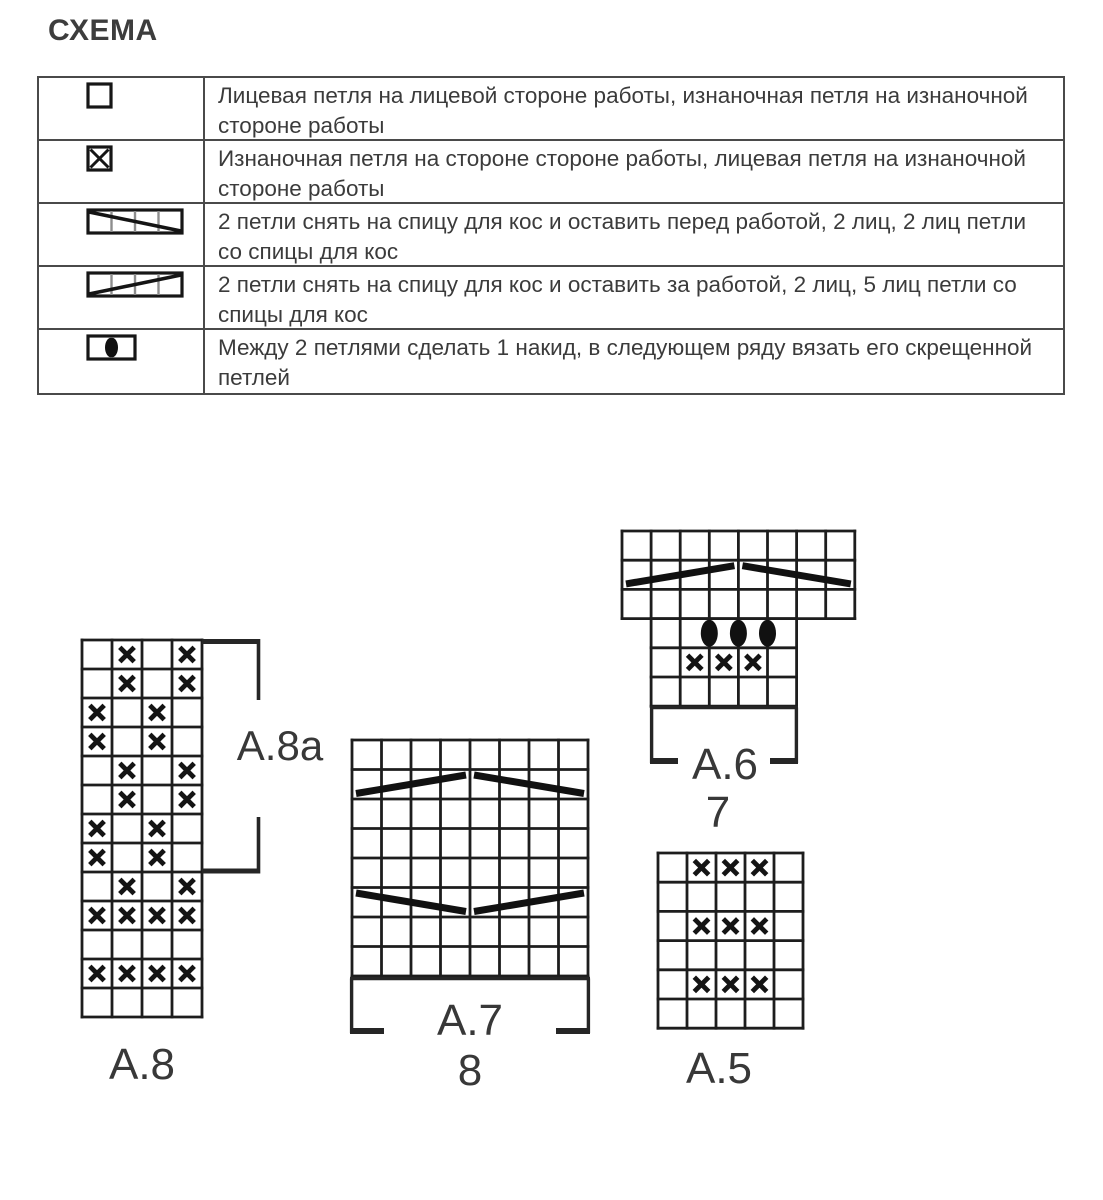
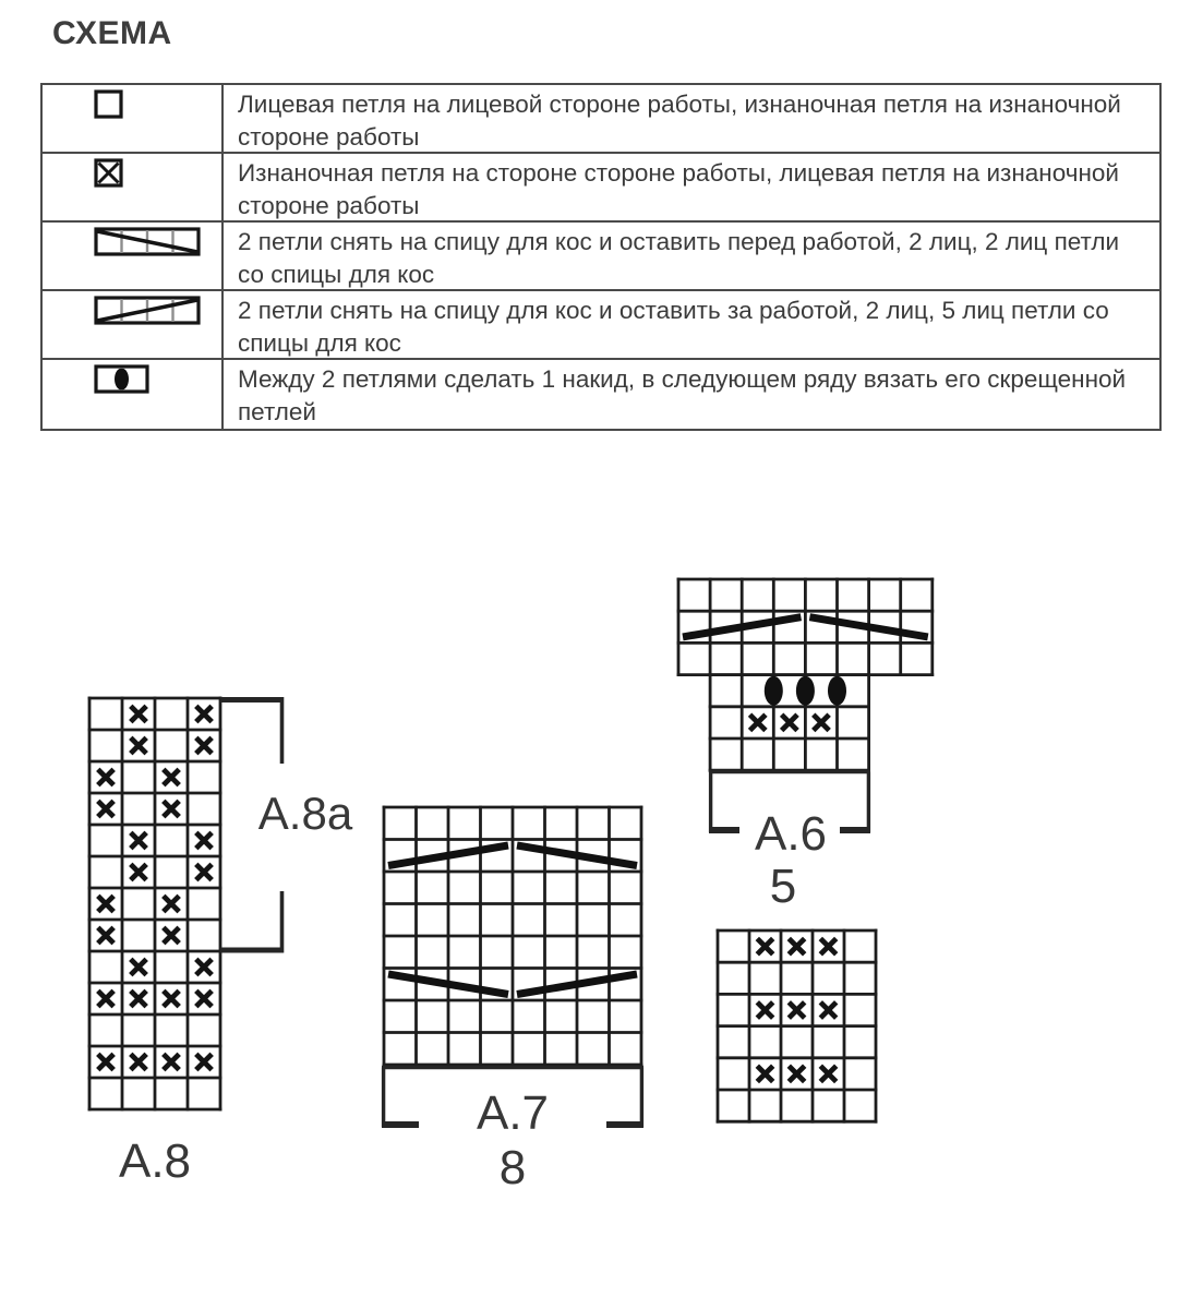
  СХЕМА
  Лицевая петля на лицевой стороне работы, изнаночная петля на изнаночной стороне работы
  Изнаночная петля на стороне стороне работы, лицевая петля на изнаночной стороне работы
  2 петли снять на спицу для кос и оставить перед работой, 2 лиц, 2 лиц петли со спицы для кос
  2 петли снять на спицу для кос и оставить за работой, 2 лиц, 5 лиц петли со спицы для кос
  Между 2 петлями сделать 1 накид, в следующем ряду вязать его скрещенной петлей
  A.8a
  A.8
  A.7
  8
  A.6
- 7
+ 5
- A.5
